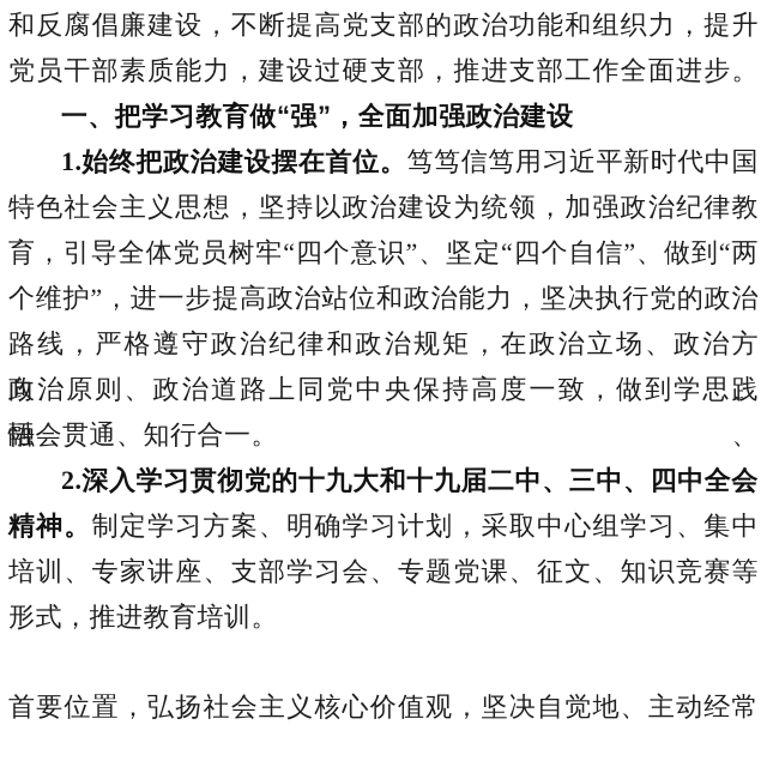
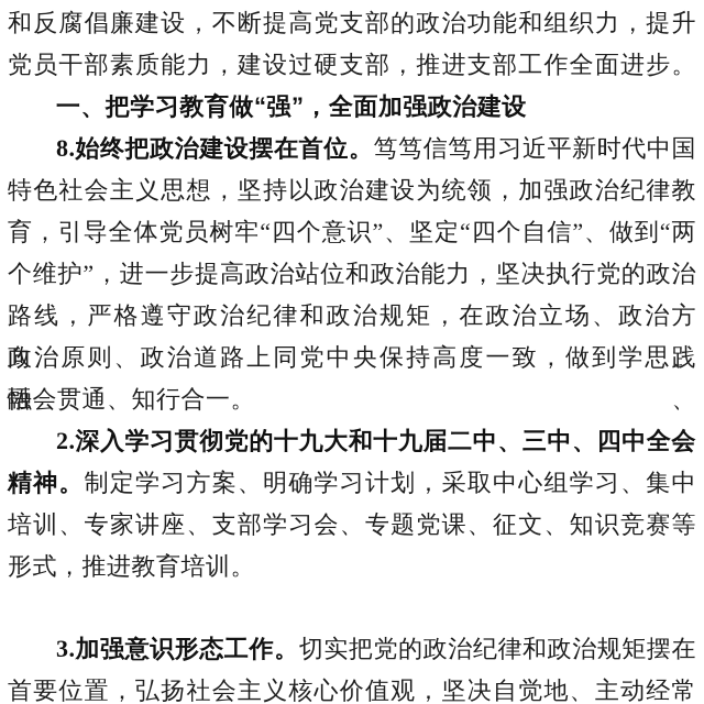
  和反腐倡廉建设，不断提高党支部的政治功能和组织力，提升
  党员干部素质能力，建设过硬支部，推进支部工作全面进步。
  一、把学习教育做“强”，全面加强政治建设
- 1.始终把政治建设摆在首位。笃笃信笃用习近平新时代中国
+ 8.始终把政治建设摆在首位。笃笃信笃用习近平新时代中国
  特色社会主义思想，坚持以政治建设为统领，加强政治纪律教
  育，引导全体党员树牢“四个意识”、坚定“四个自信”、做到“两
  个维护”，进一步提高政治站位和政治能力，坚决执行党的政治
  路线，严格遵守政治纪律和政治规矩，在政治立场、政治方向、
  政治原则、政治道路上同党中央保持高度一致，做到学思践悟、
  融会贯通、知行合一。
  2.深入学习贯彻党的十九大和十九届二中、三中、四中全会
  精神。制定学习方案、明确学习计划，采取中心组学习、集中
  培训、专家讲座、支部学习会、专题党课、征文、知识竞赛等
  形式，推进教育培训。
+ 3.加强意识形态工作。切实把党的政治纪律和政治规矩摆在
  首要位置，弘扬社会主义核心价值观，坚决自觉地、主动经常
